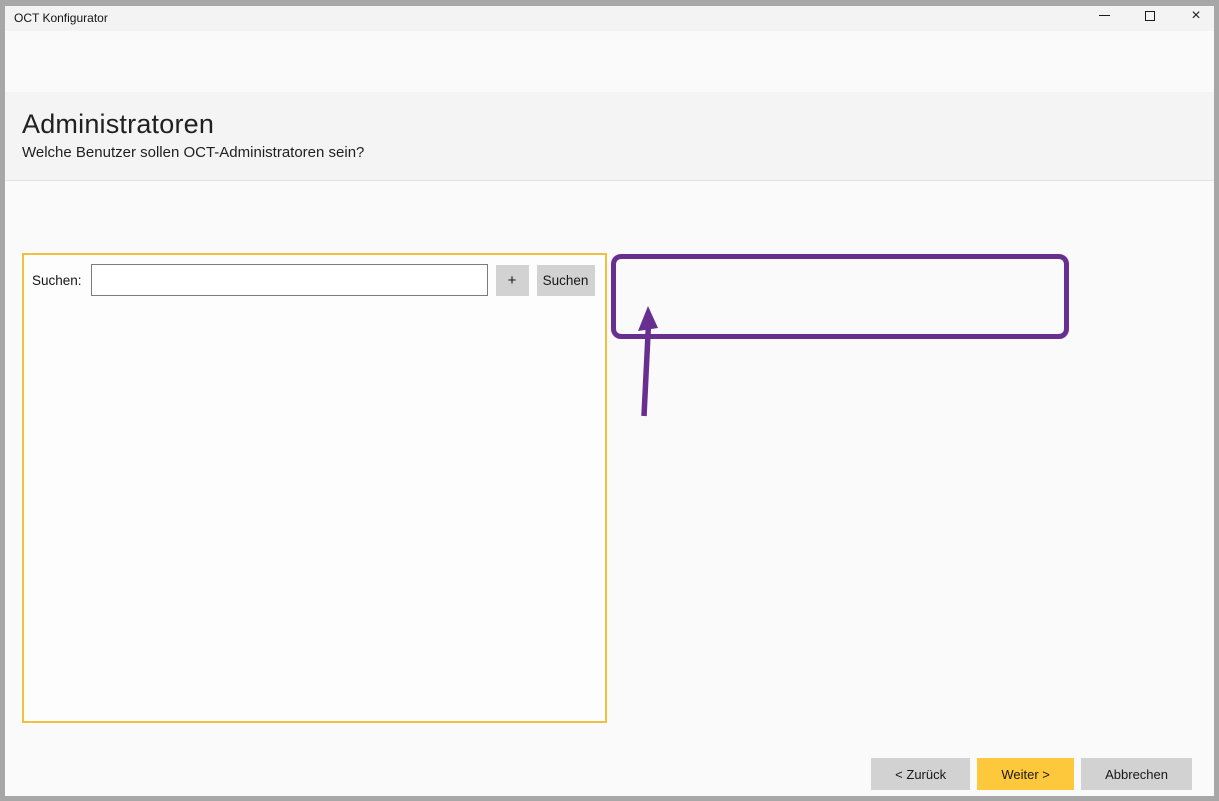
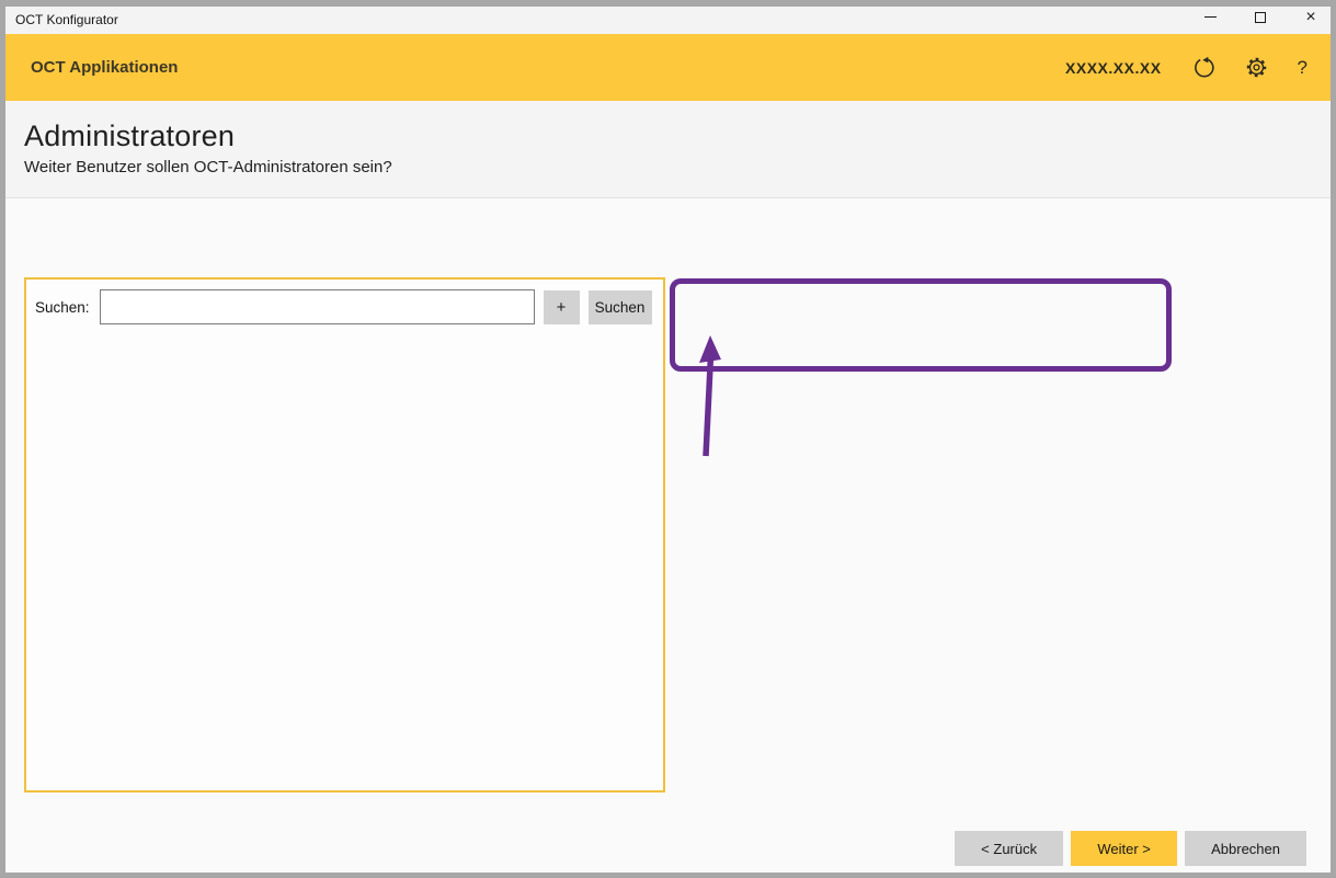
  OCT Konfigurator
  ×
+ OCT Applikationen
+ XXXX.XX.XX
+ ?
  Administratoren
- Welche Benutzer sollen OCT-Administratoren sein?
+ Weiter Benutzer sollen OCT-Administratoren sein?
  Suchen:
  +
  Suchen
  < Zurück
  Weiter >
  Abbrechen
